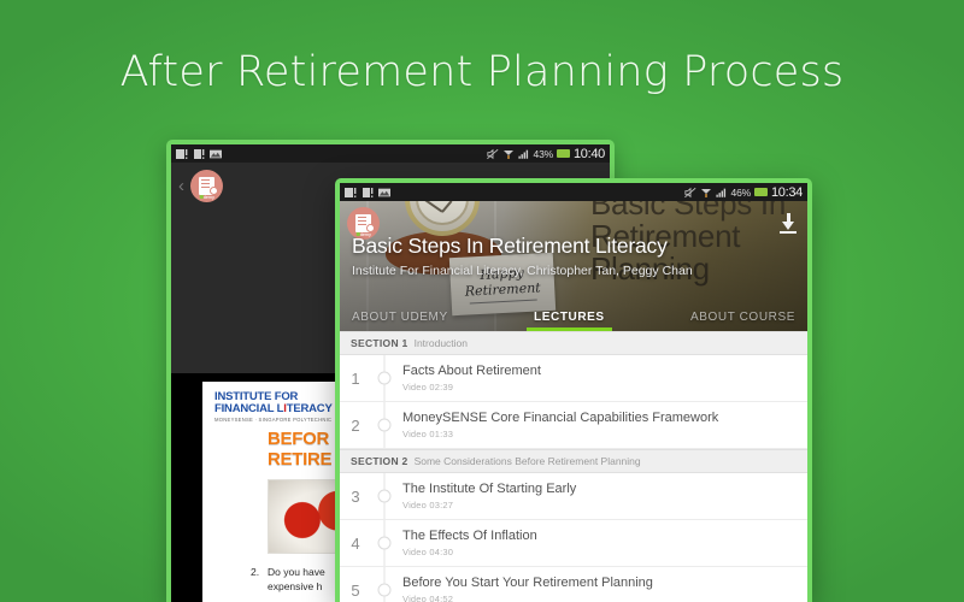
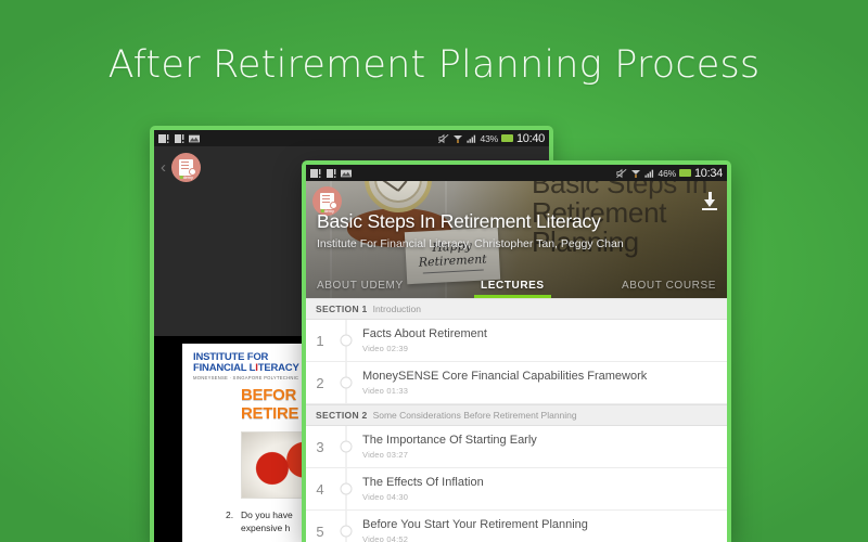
  After Retirement Planning Process
  43%
  10:40
  ‹
  INSTITUTE FOR
  FINANCIAL LITERACY
  BEFOR
  RETIRE
  2. Do you have
  expensive h
  46%
  10:34
  Basic Steps In Retirement Literacy
  Institute For Financial Literacy, Christopher Tan, Peggy Chan
  ABOUT UDEMY
  LECTURES
  ABOUT COURSE
  SECTION 1
  Introduction
  1
  Facts About Retirement
  Video 02:39
  2
  MoneySENSE Core Financial Capabilities Framework
  Video 01:33
  SECTION 2
  Some Considerations Before Retirement Planning
  3
- The Institute Of Starting Early
+ The Importance Of Starting Early
  Video 03:27
  4
  The Effects Of Inflation
  Video 04:30
  5
  Before You Start Your Retirement Planning
  Video 04:52
